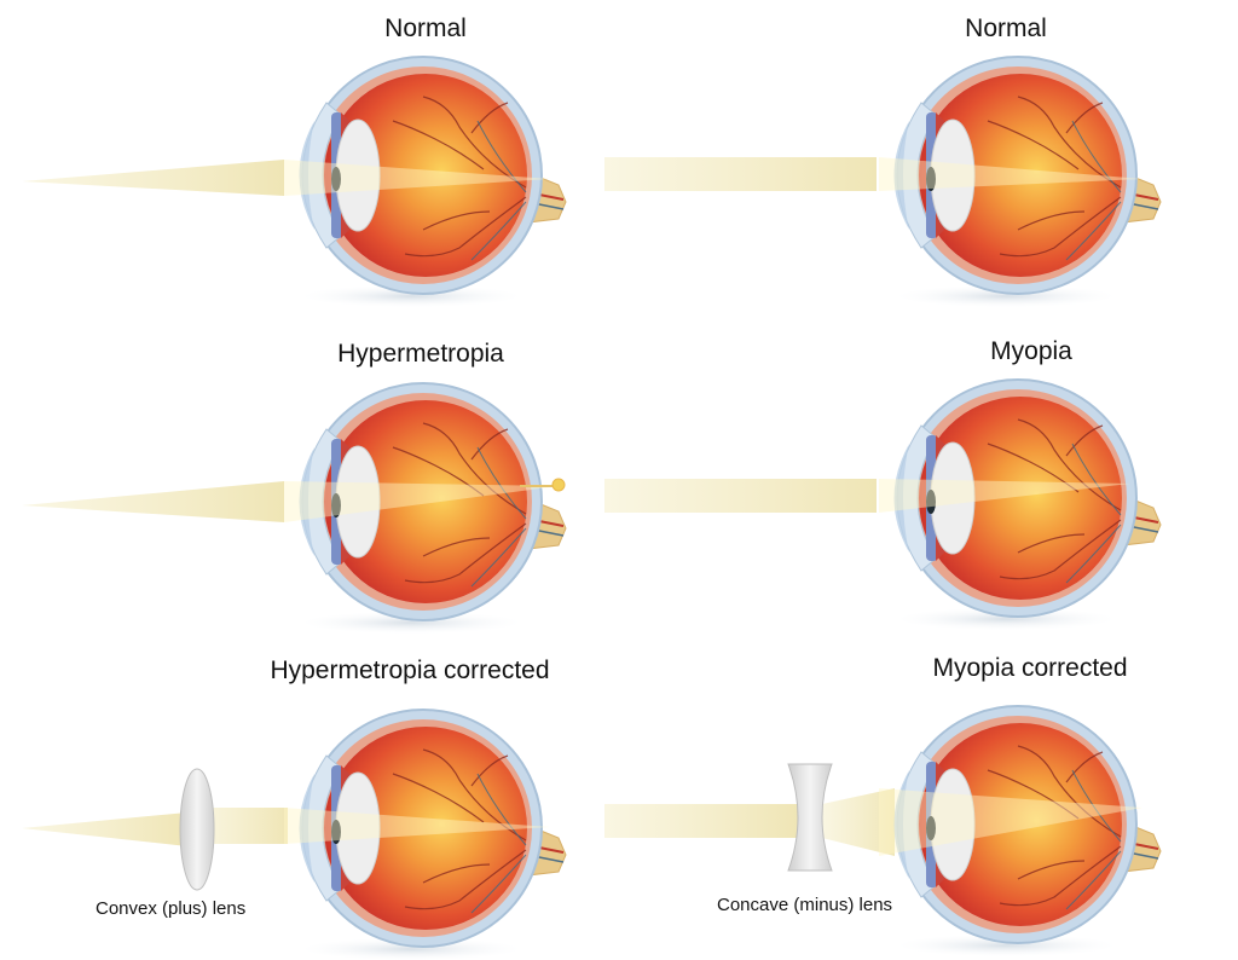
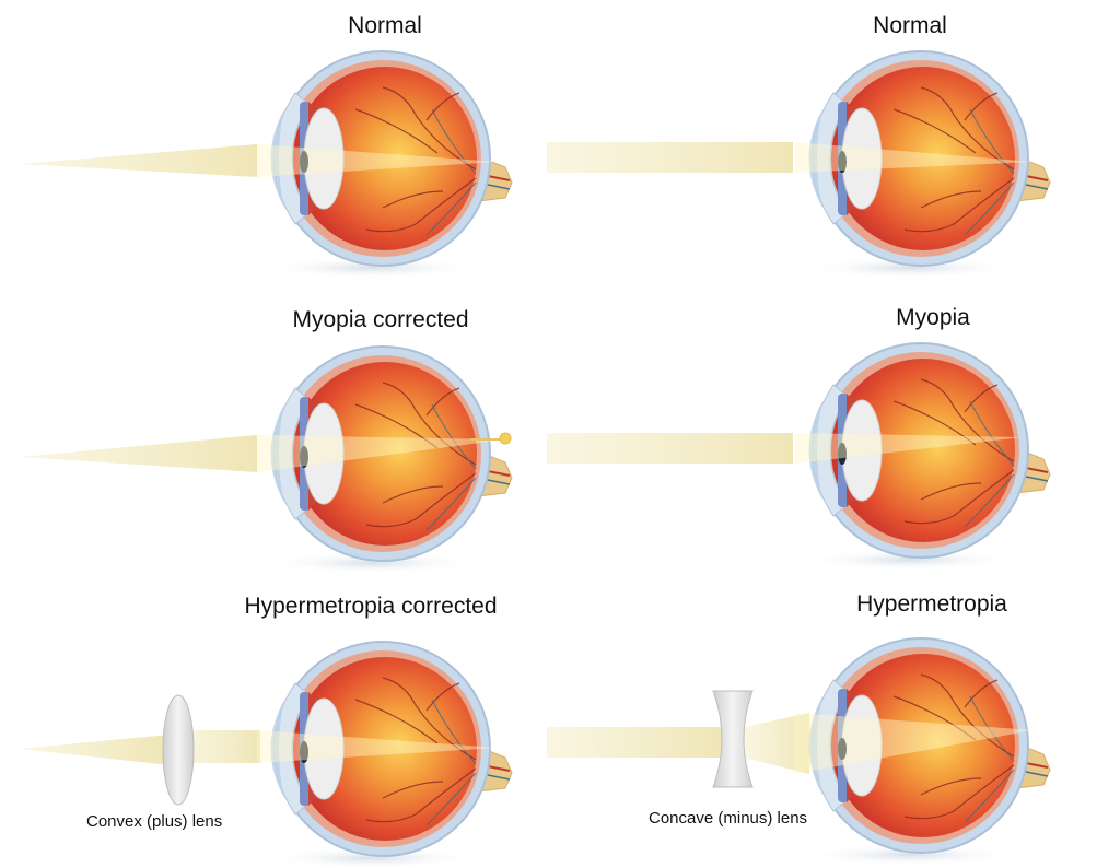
  Normal
  Normal
- Hypermetropia
+ Myopia corrected
  Myopia
  Hypermetropia corrected
- Myopia corrected
+ Hypermetropia
  Convex (plus) lens
  Concave (minus) lens
